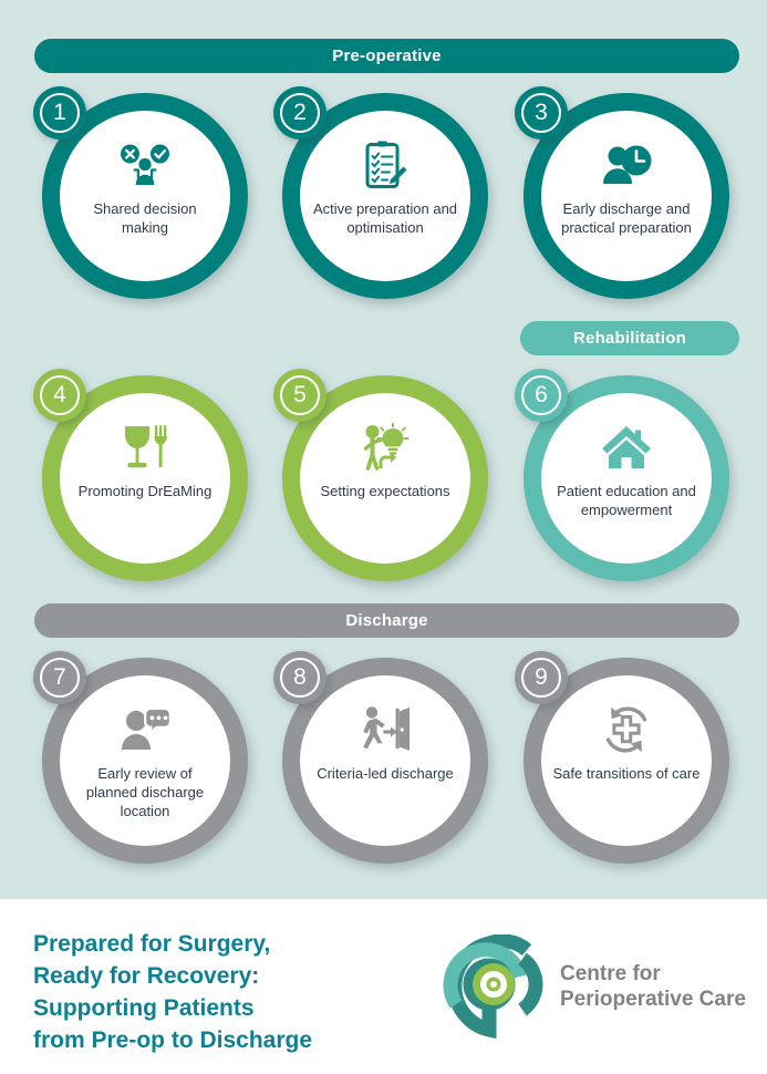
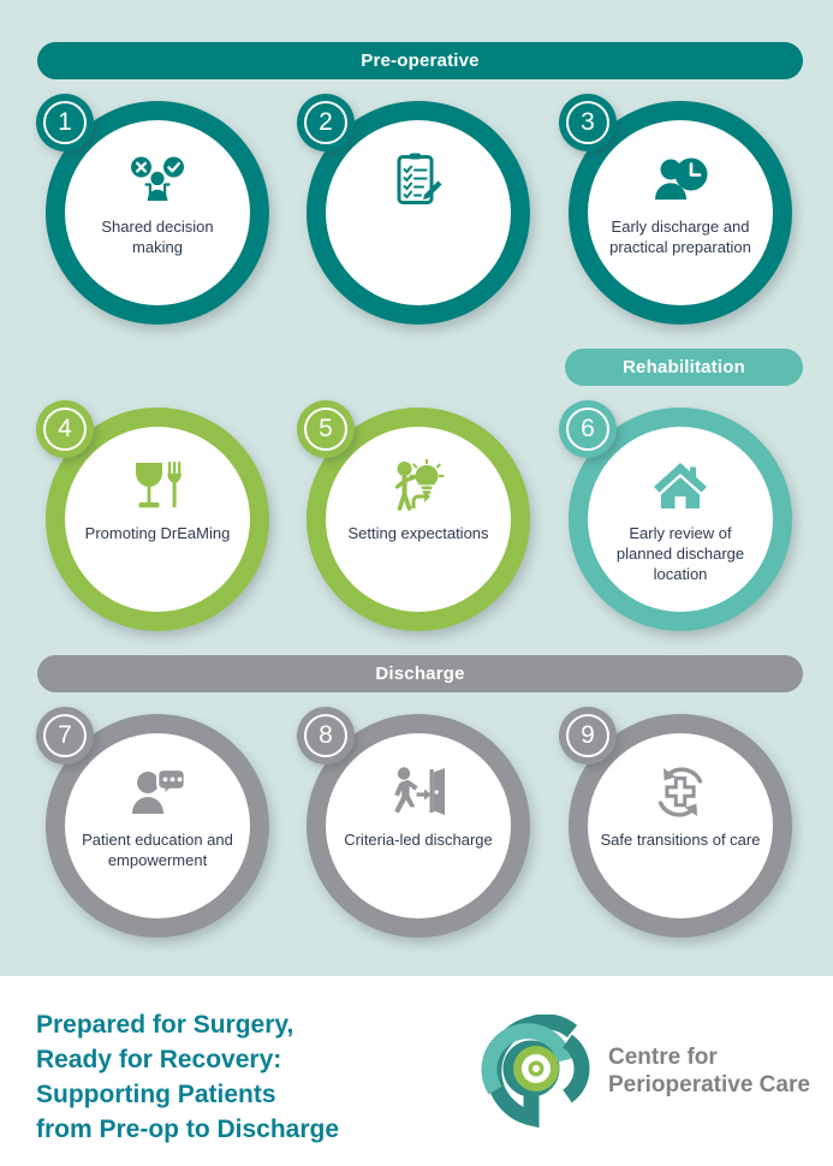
  Pre-operative
  Rehabilitation
  Discharge
  Shared decision making
  1
- Active preparation and optimisation
  2
  Early discharge and practical preparation
  3
  Promoting DrEaMing
  4
  Setting expectations
  5
- Patient education and empowerment
+ Early review of planned discharge location
  6
- Early review of planned discharge location
+ Patient education and empowerment
  7
  Criteria-led discharge
  8
  Safe transitions of care
  9
  Prepared for Surgery,
  Ready for Recovery:
  Supporting Patients
  from Pre-op to Discharge
  Centre for
  Perioperative Care
